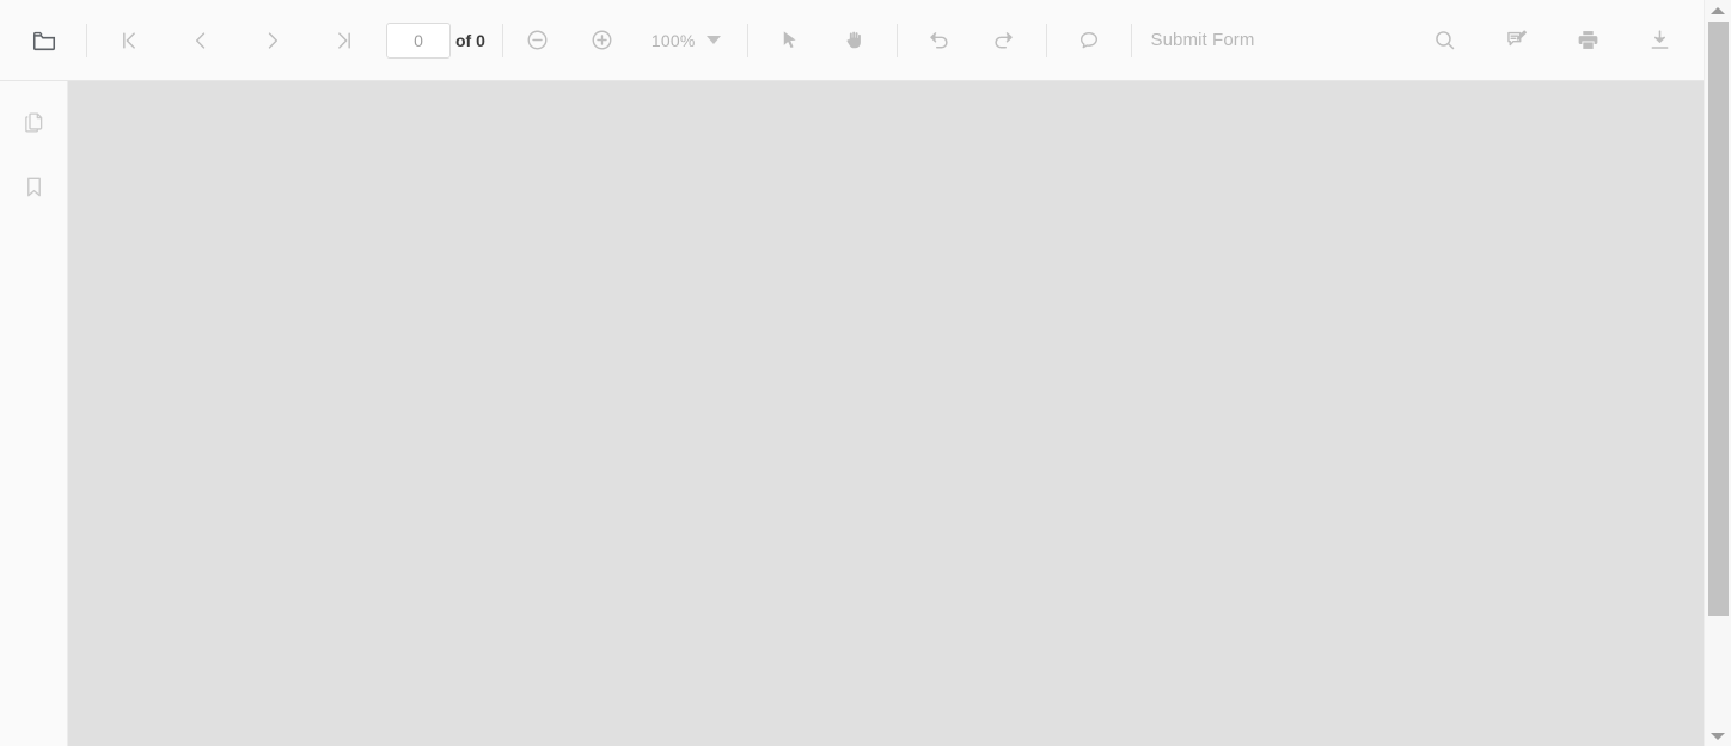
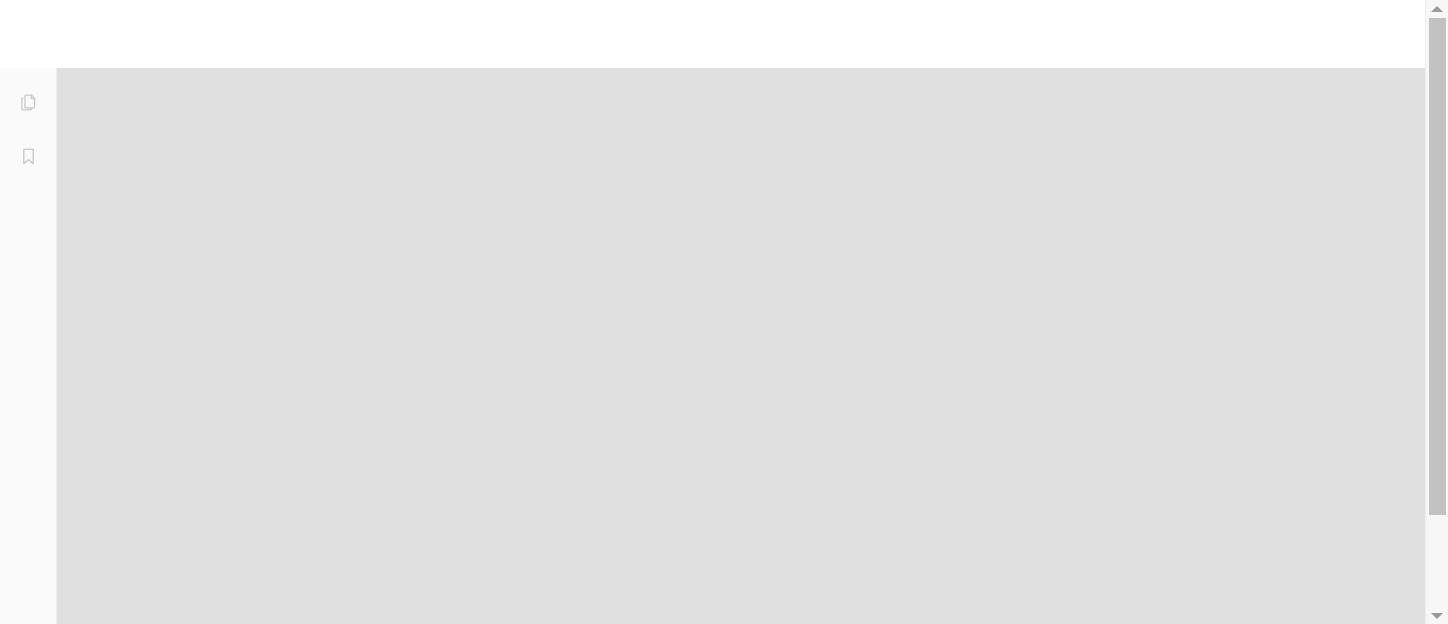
- 0
- of 0
- 100%
- Submit Form
